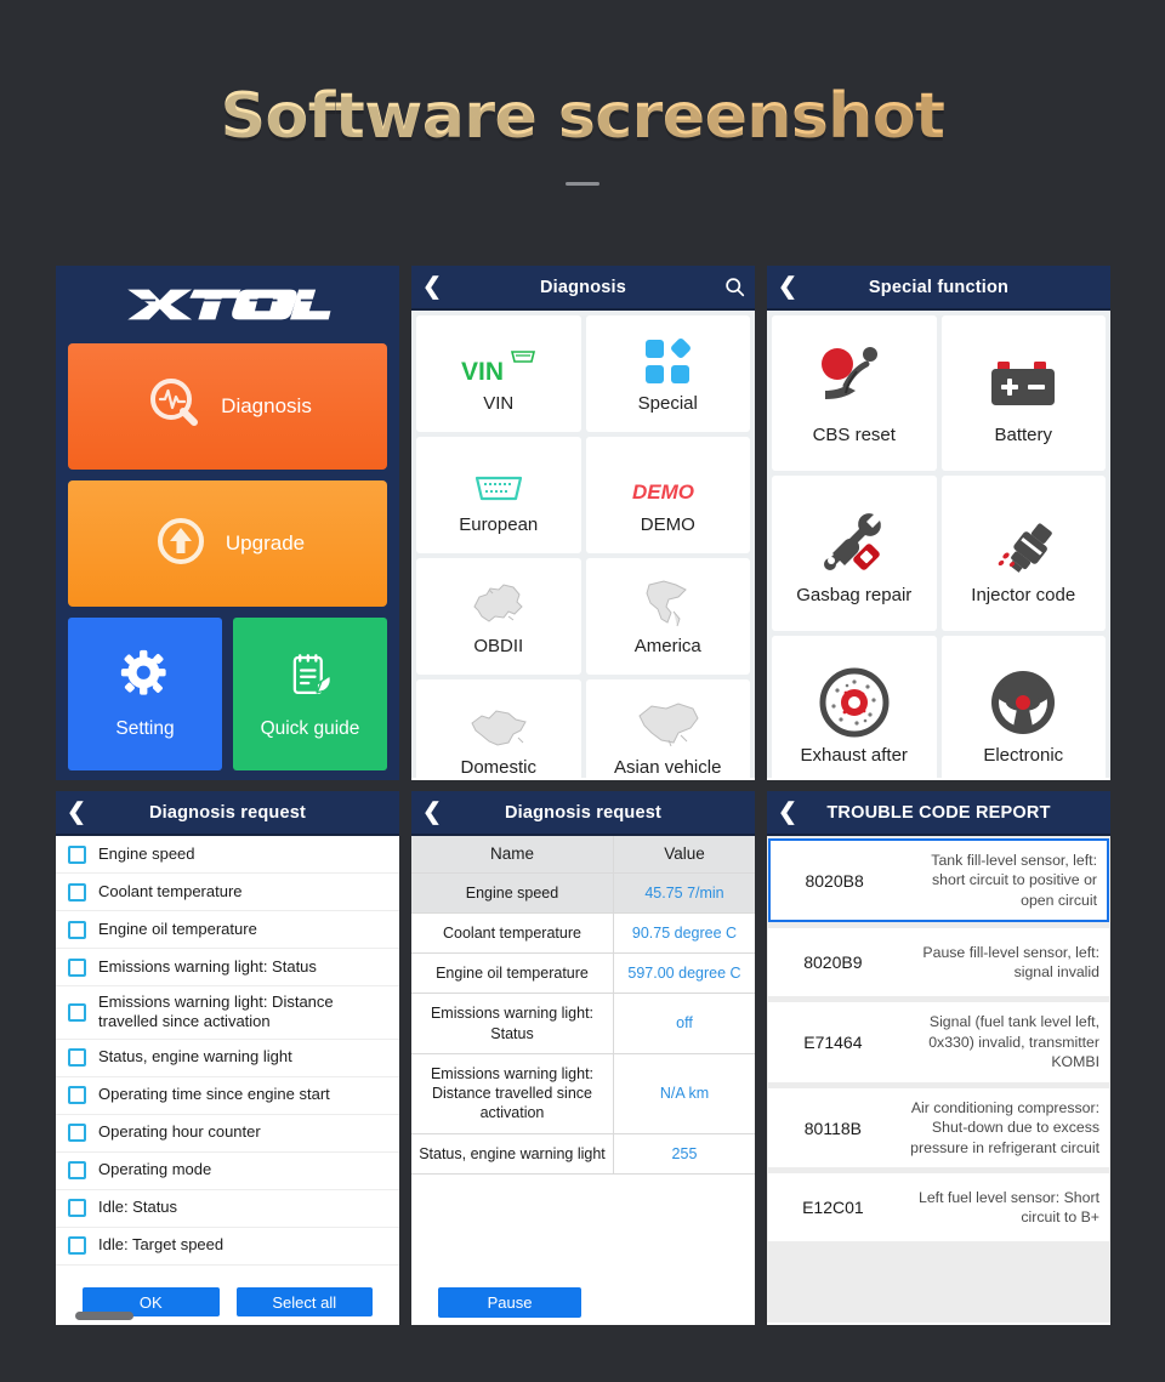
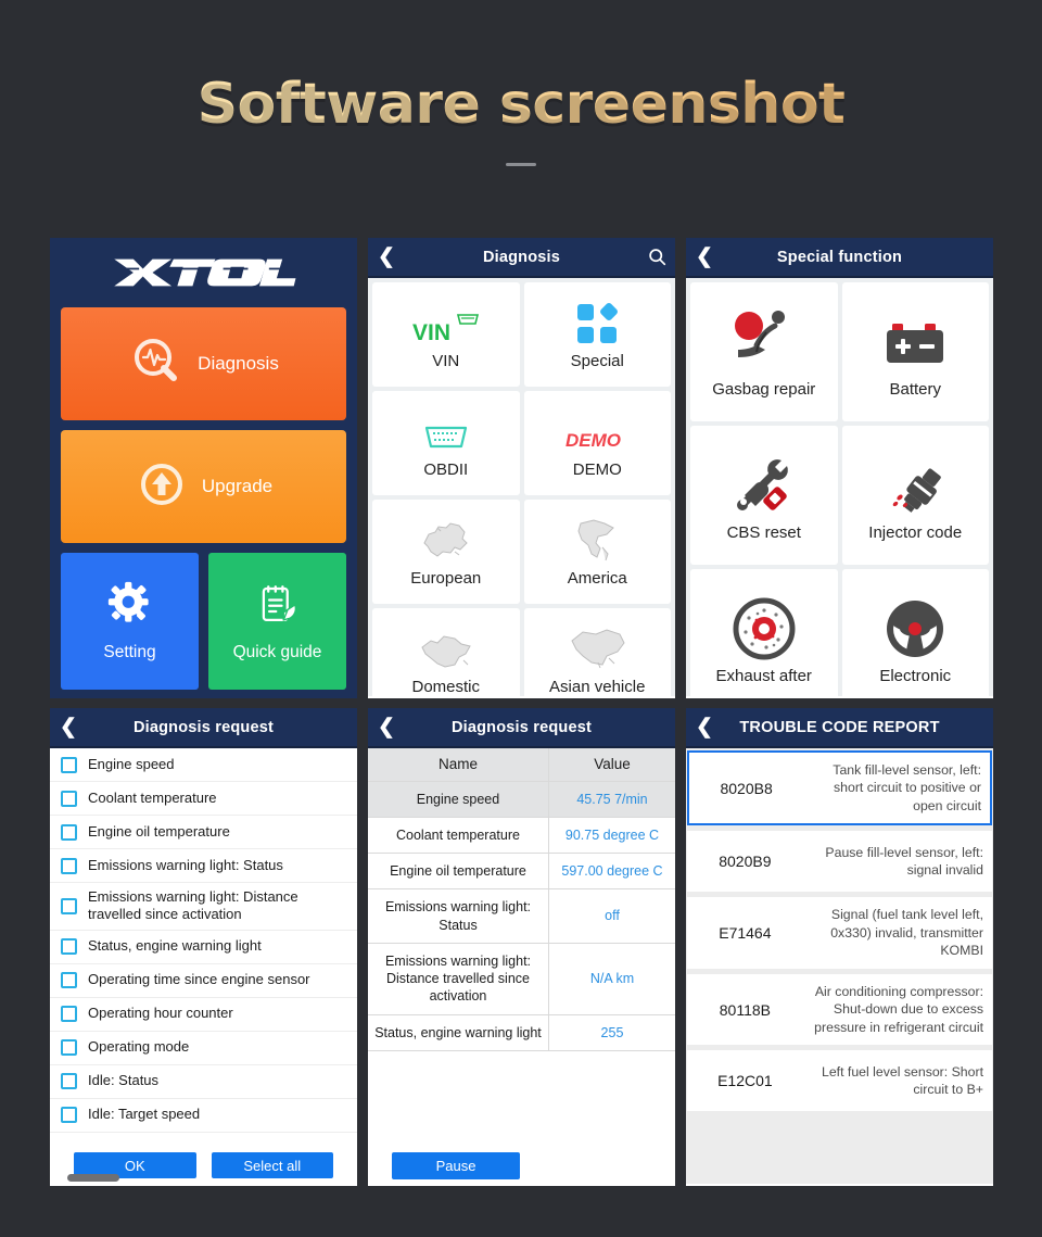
  Software screenshot
  Diagnosis
  Upgrade
  Setting
  Quick guide
  ❮
  Diagnosis
  VIN
  VIN
  Special
- European
+ OBDII
  DEMO
  DEMO
- OBDII
+ European
  America
  Domestic
  Asian vehicle
  ❮
  Special function
- CBS reset
+ Gasbag repair
  Battery
- Gasbag repair
+ CBS reset
  Injector code
  Exhaust after
  Electronic
  ❮
  Diagnosis request
  Engine speed
  Coolant temperature
  Engine oil temperature
  Emissions warning light: Status
  Emissions warning light: Distance travelled since activation
  Status, engine warning light
- Operating time since engine start
+ Operating time since engine sensor
  Operating hour counter
  Operating mode
  Idle: Status
  Idle: Target speed
  OK
  Select all
  ❮
  Diagnosis request
  Name
  Value
  Engine speed
  45.75 7/min
  Coolant temperature
  90.75 degree C
  Engine oil temperature
  597.00 degree C
  Emissions warning light: Status
  off
  Emissions warning light: Distance travelled since activation
  N/A km
  Status, engine warning light
  255
  Pause
  ❮
  TROUBLE CODE REPORT
  8020B8
  Tank fill-level sensor, left: short circuit to positive or open circuit
  8020B9
  Pause fill-level sensor, left: signal invalid
  E71464
  Signal (fuel tank level left, 0x330) invalid, transmitter KOMBI
  80118B
  Air conditioning compressor: Shut-down due to excess pressure in refrigerant circuit
  E12C01
  Left fuel level sensor: Short circuit to B+
